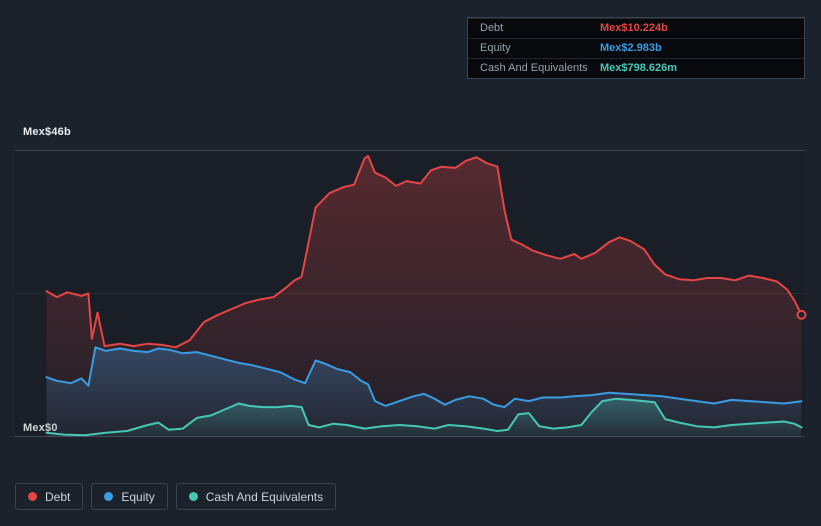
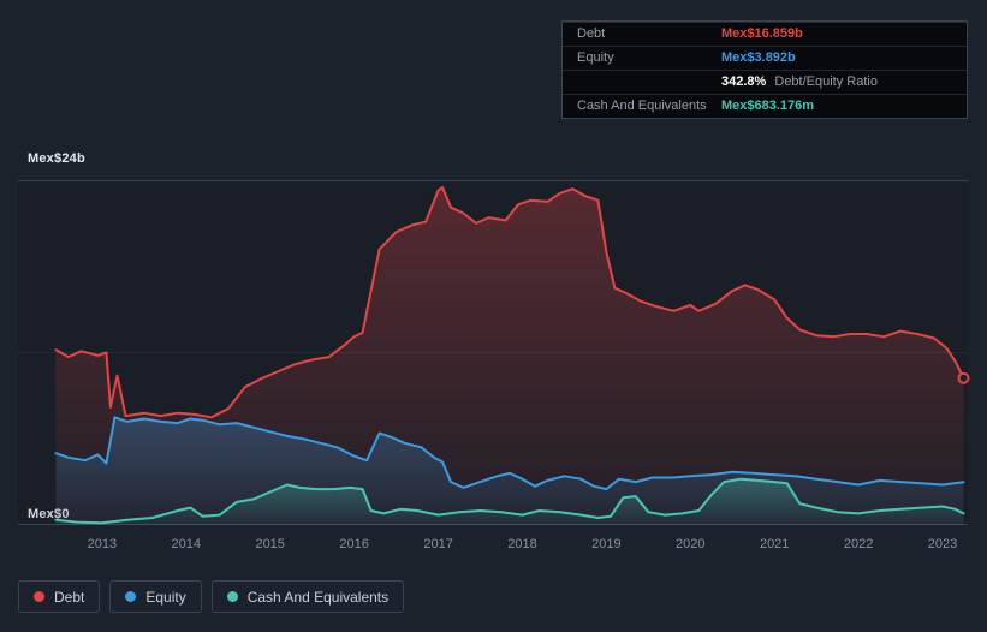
  Debt
- Mex$10.224b
+ Mex$16.859b
  Equity
- Mex$2.983b
+ Mex$3.892b
+ 342.8% Debt/Equity Ratio
  Cash And Equivalents
- Mex$798.626m
+ Mex$683.176m
- Mex$46b
+ Mex$24b
+ 2013
+ 2014
+ 2015
+ 2016
+ 2017
+ 2018
+ 2019
+ 2020
+ 2021
+ 2022
+ 2023
  Debt
  Equity
  Cash And Equivalents
